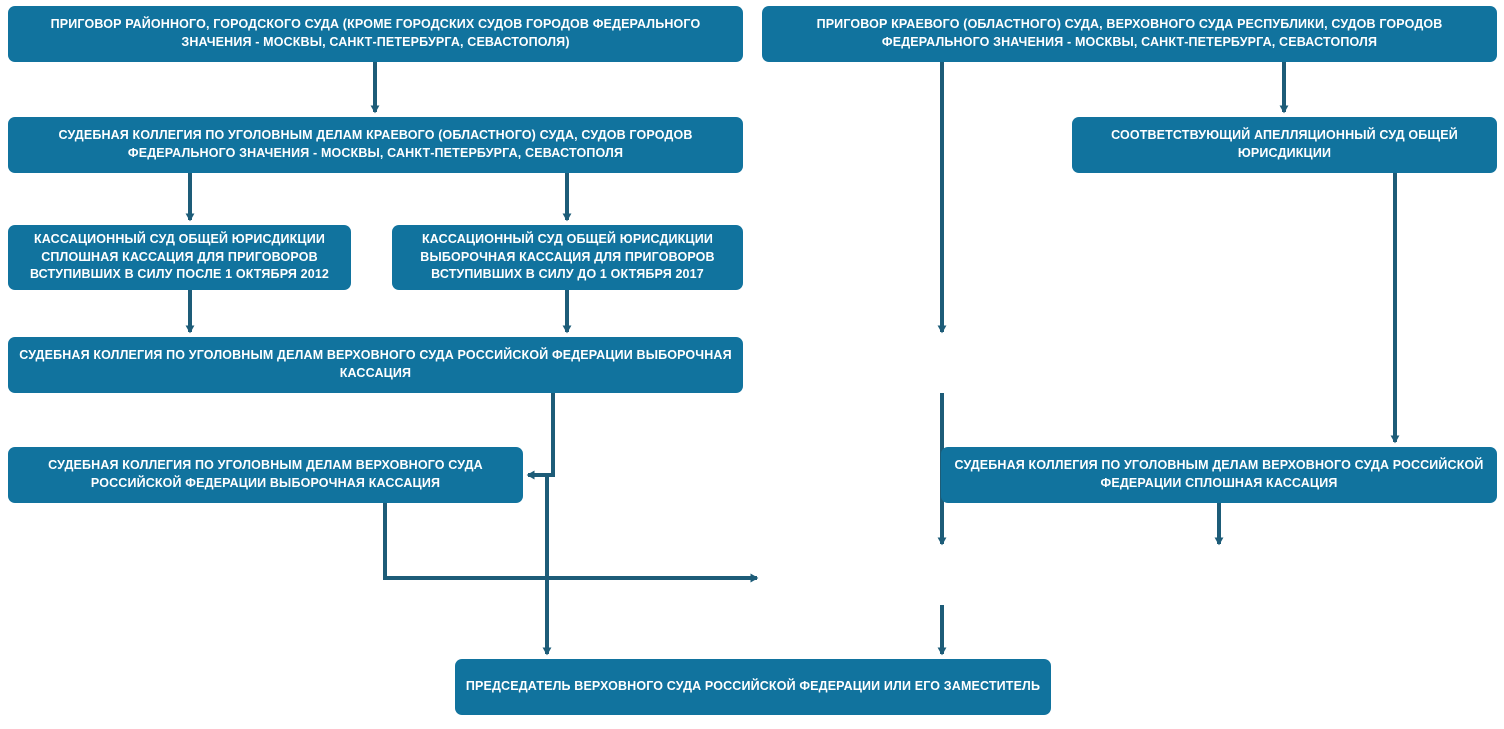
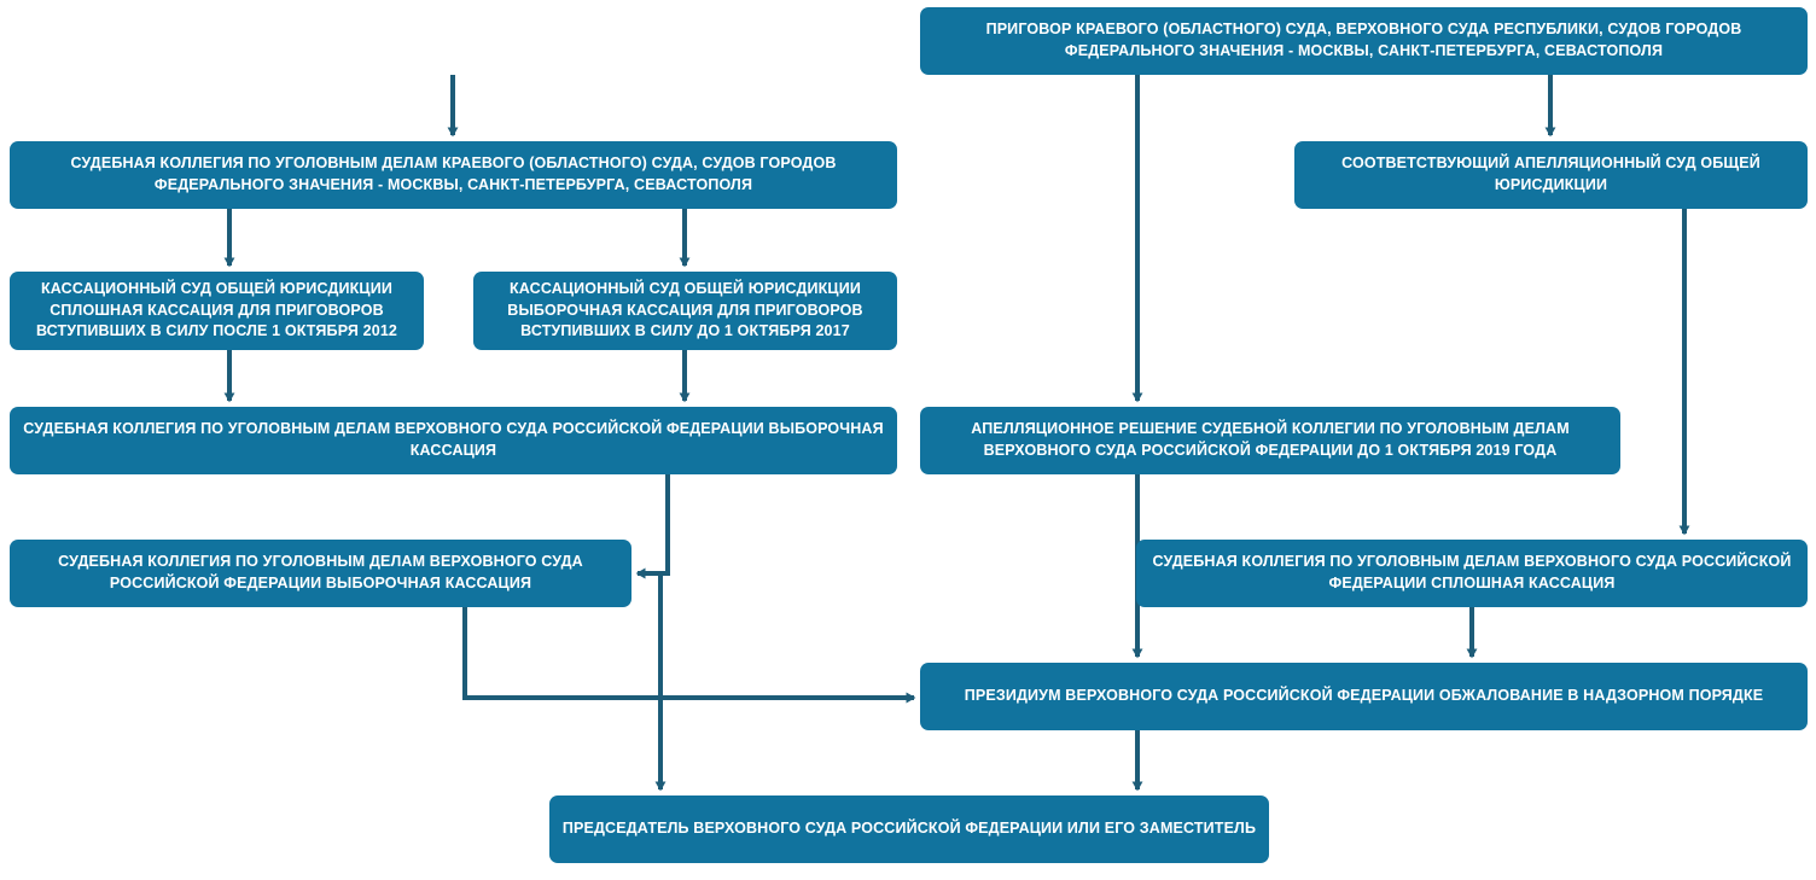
- ПРИГОВОР РАЙОННОГО, ГОРОДСКОГО СУДА (КРОМЕ ГОРОДСКИХ СУДОВ ГОРОДОВ ФЕДЕРАЛЬНОГО ЗНАЧЕНИЯ - МОСКВЫ, САНКТ-ПЕТЕРБУРГА, СЕВАСТОПОЛЯ)
  ПРИГОВОР КРАЕВОГО (ОБЛАСТНОГО) СУДА, ВЕРХОВНОГО СУДА РЕСПУБЛИКИ, СУДОВ ГОРОДОВ ФЕДЕРАЛЬНОГО ЗНАЧЕНИЯ - МОСКВЫ, САНКТ-ПЕТЕРБУРГА, СЕВАСТОПОЛЯ
  СУДЕБНАЯ КОЛЛЕГИЯ ПО УГОЛОВНЫМ ДЕЛАМ КРАЕВОГО (ОБЛАСТНОГО) СУДА, СУДОВ ГОРОДОВ ФЕДЕРАЛЬНОГО ЗНАЧЕНИЯ - МОСКВЫ, САНКТ-ПЕТЕРБУРГА, СЕВАСТОПОЛЯ
  СООТВЕТСТВУЮЩИЙ АПЕЛЛЯЦИОННЫЙ СУД ОБЩЕЙ ЮРИСДИКЦИИ
  КАССАЦИОННЫЙ СУД ОБЩЕЙ ЮРИСДИКЦИИ СПЛОШНАЯ КАССАЦИЯ ДЛЯ ПРИГОВОРОВ ВСТУПИВШИХ В СИЛУ ПОСЛЕ 1 ОКТЯБРЯ 2012
  КАССАЦИОННЫЙ СУД ОБЩЕЙ ЮРИСДИКЦИИ ВЫБОРОЧНАЯ КАССАЦИЯ ДЛЯ ПРИГОВОРОВ ВСТУПИВШИХ В СИЛУ ДО 1 ОКТЯБРЯ 2017
  СУДЕБНАЯ КОЛЛЕГИЯ ПО УГОЛОВНЫМ ДЕЛАМ ВЕРХОВНОГО СУДА РОССИЙСКОЙ ФЕДЕРАЦИИ ВЫБОРОЧНАЯ КАССАЦИЯ
+ АПЕЛЛЯЦИОННОЕ РЕШЕНИЕ СУДЕБНОЙ КОЛЛЕГИИ ПО УГОЛОВНЫМ ДЕЛАМ ВЕРХОВНОГО СУДА РОССИЙСКОЙ ФЕДЕРАЦИИ ДО 1 ОКТЯБРЯ 2019 ГОДА
  СУДЕБНАЯ КОЛЛЕГИЯ ПО УГОЛОВНЫМ ДЕЛАМ ВЕРХОВНОГО СУДА РОССИЙСКОЙ ФЕДЕРАЦИИ ВЫБОРОЧНАЯ КАССАЦИЯ
  СУДЕБНАЯ КОЛЛЕГИЯ ПО УГОЛОВНЫМ ДЕЛАМ ВЕРХОВНОГО СУДА РОССИЙСКОЙ ФЕДЕРАЦИИ СПЛОШНАЯ КАССАЦИЯ
+ ПРЕЗИДИУМ ВЕРХОВНОГО СУДА РОССИЙСКОЙ ФЕДЕРАЦИИ ОБЖАЛОВАНИЕ В НАДЗОРНОМ ПОРЯДКЕ
  ПРЕДСЕДАТЕЛЬ ВЕРХОВНОГО СУДА РОССИЙСКОЙ ФЕДЕРАЦИИ ИЛИ ЕГО ЗАМЕСТИТЕЛЬ
